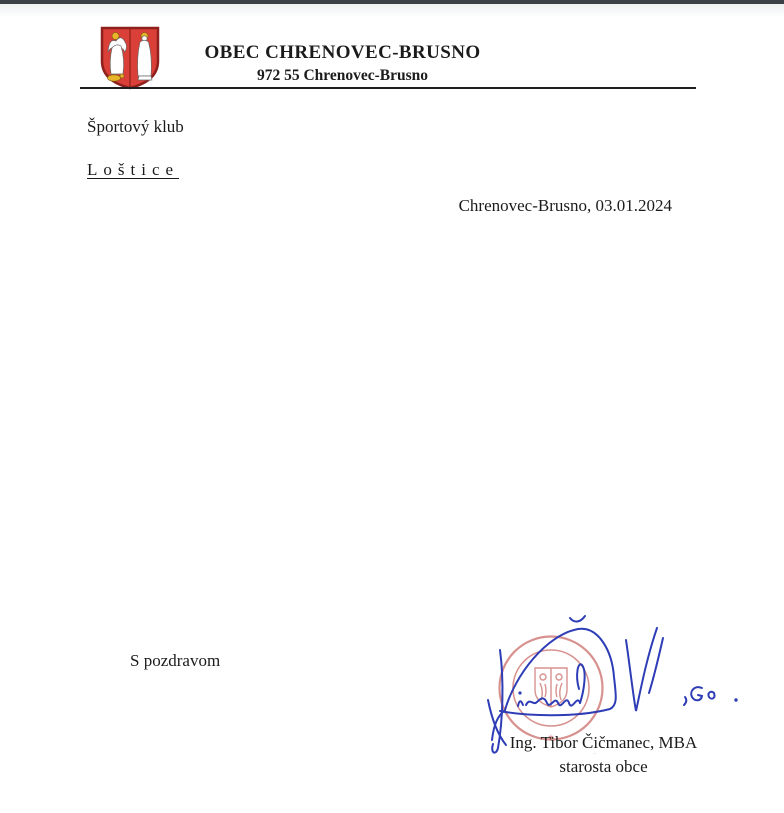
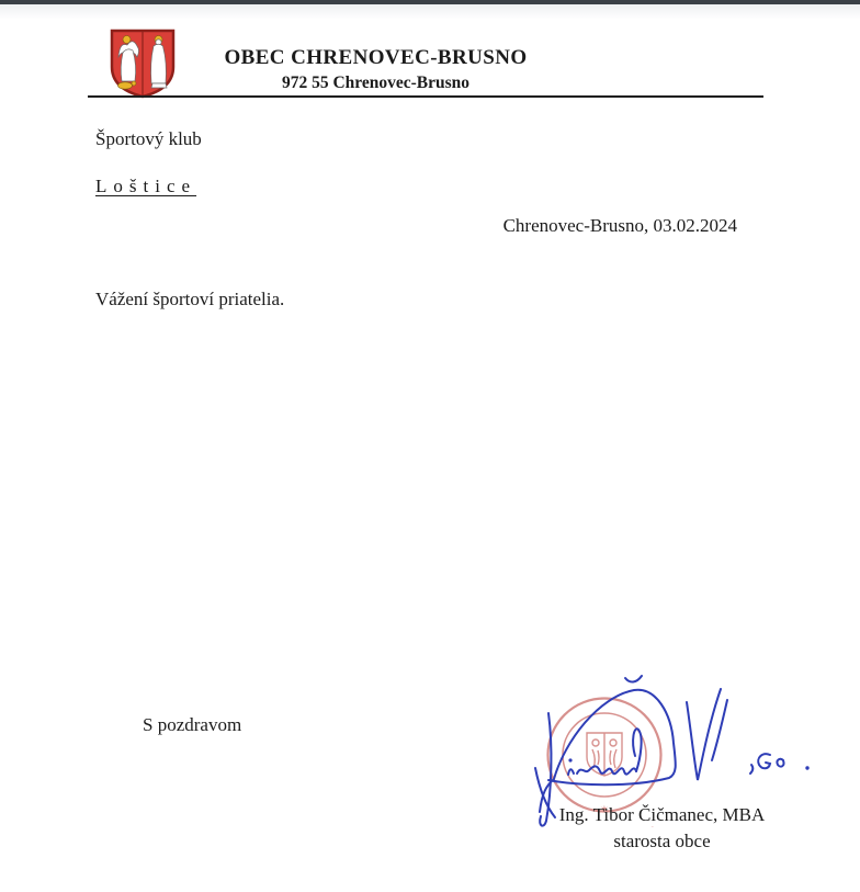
  OBEC CHRENOVEC-BRUSNO
  972 55 Chrenovec-Brusno
  Športový klub
  Loštice
- Chrenovec-Brusno, 03.01.2024
+ Chrenovec-Brusno, 03.02.2024
+ Vážení športoví priatelia.
  S pozdravom
  ✶
  Ing. Tibor Čičmanec, MBA
  starosta obce
